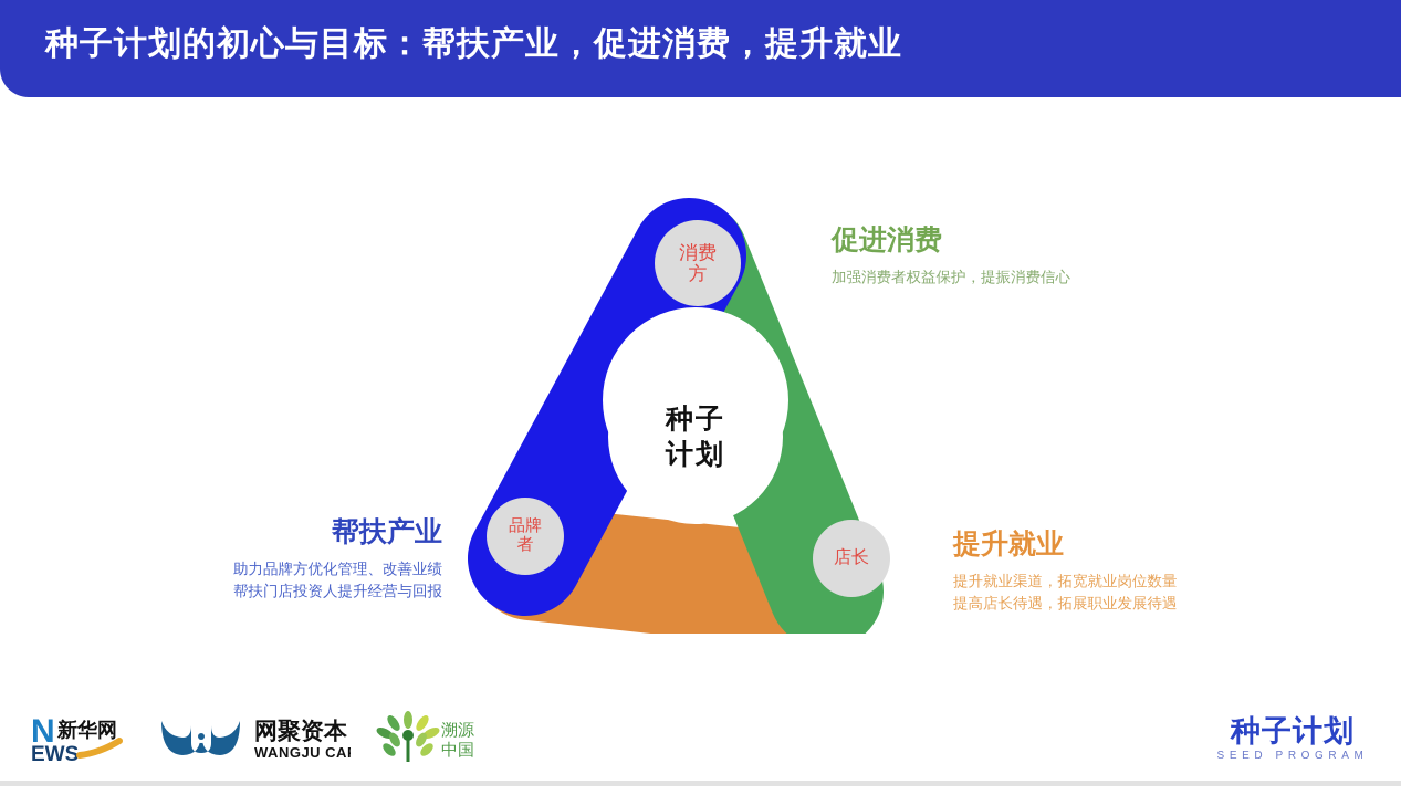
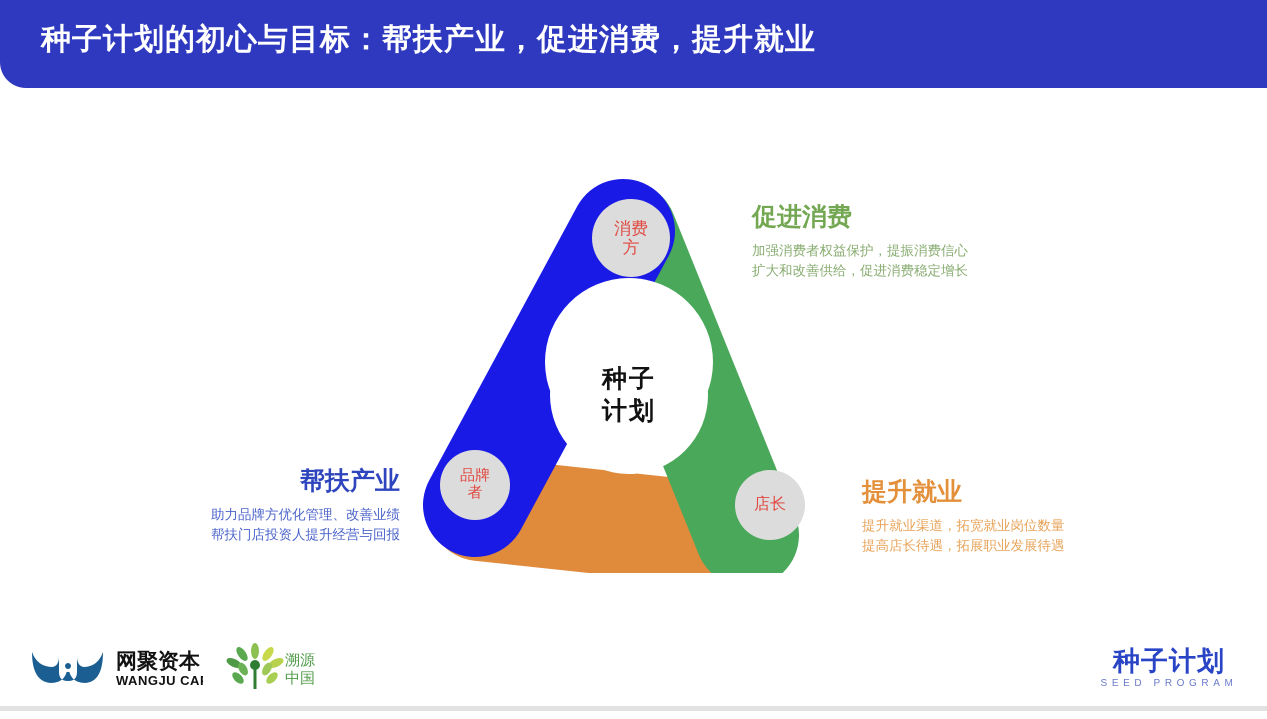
  种子计划的初心与目标：帮扶产业，促进消费，提升就业
  消费
  方
  品牌
  者
  店长
  种子
  计划
  促进消费
  加强消费者权益保护，提振消费信心
+ 扩大和改善供给，促进消费稳定增长
  帮扶产业
  助力品牌方优化管理、改善业绩
  帮扶门店投资人提升经营与回报
  提升就业
  提升就业渠道，拓宽就业岗位数量
  提高店长待遇，拓展职业发展待遇
- N
- EWS
- 新华网
  网聚资本
  溯源
  中国
  种子计划
  SEED PROGRAM
